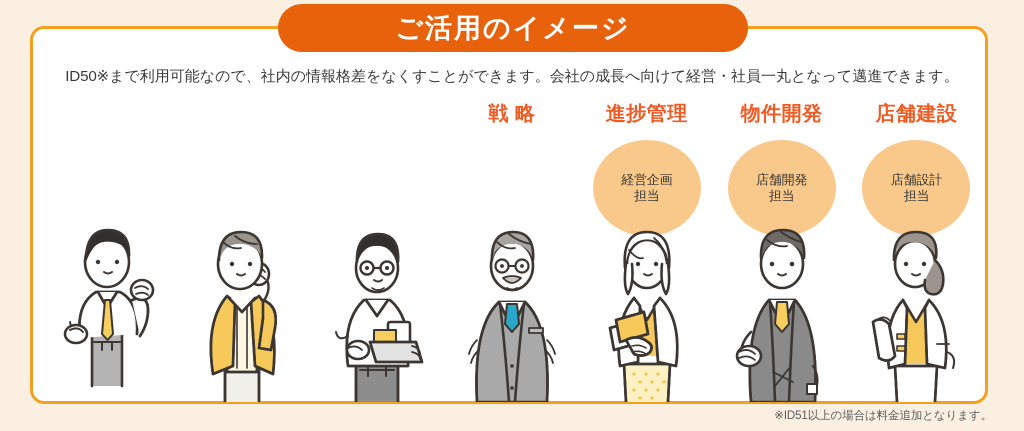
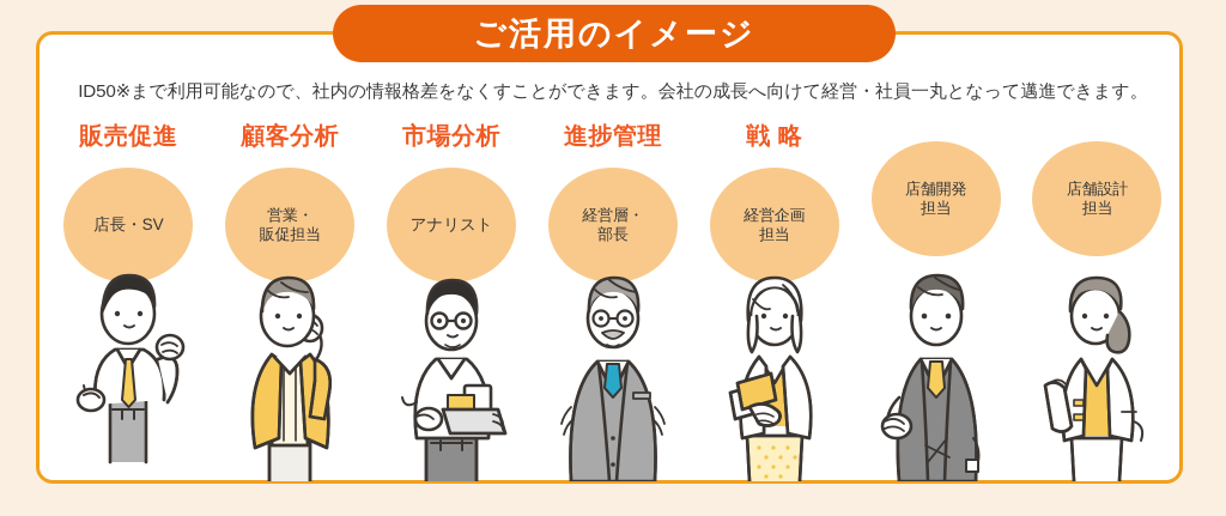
  ご活用のイメージ
  ID50※まで利用可能なので、社内の情報格差をなくすことができます。会社の成長へ向けて経営・社員一丸となって邁進できます。
+ 販売促進
+ 店長・SV
+ 顧客分析
+ 営業・
+ 販促担当
+ 市場分析
+ アナリスト
- 戦 略
+ 進捗管理
+ 経営層・
+ 部長
- 進捗管理
+ 戦 略
  経営企画
  担当
- 物件開発
  店舗開発
  担当
- 店舗建設
  店舗設計
  担当
- ※ID51以上の場合は料金追加となります。
